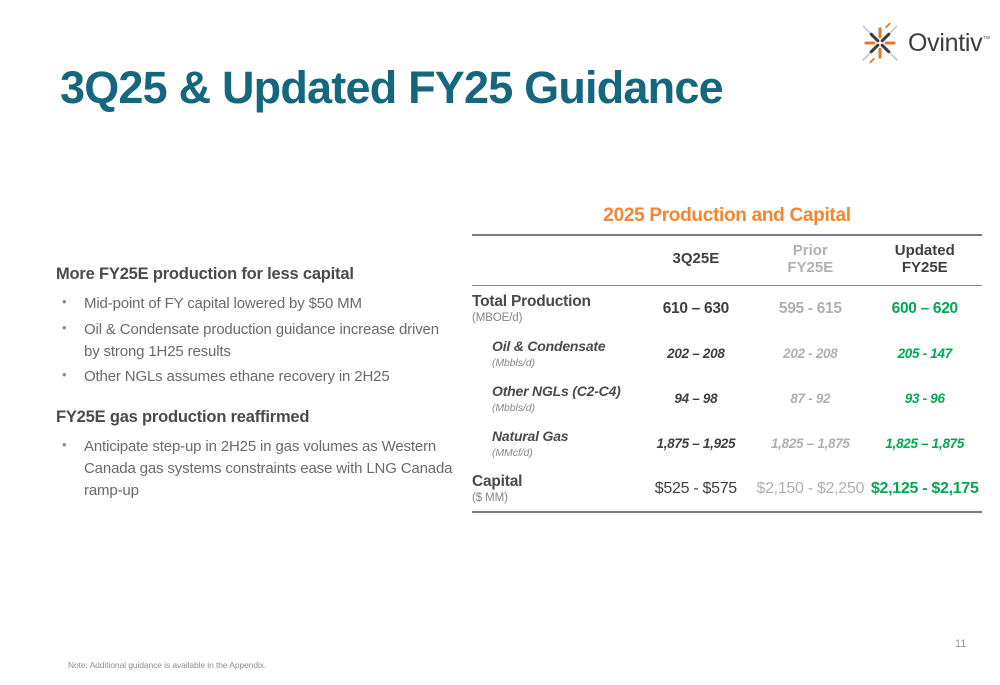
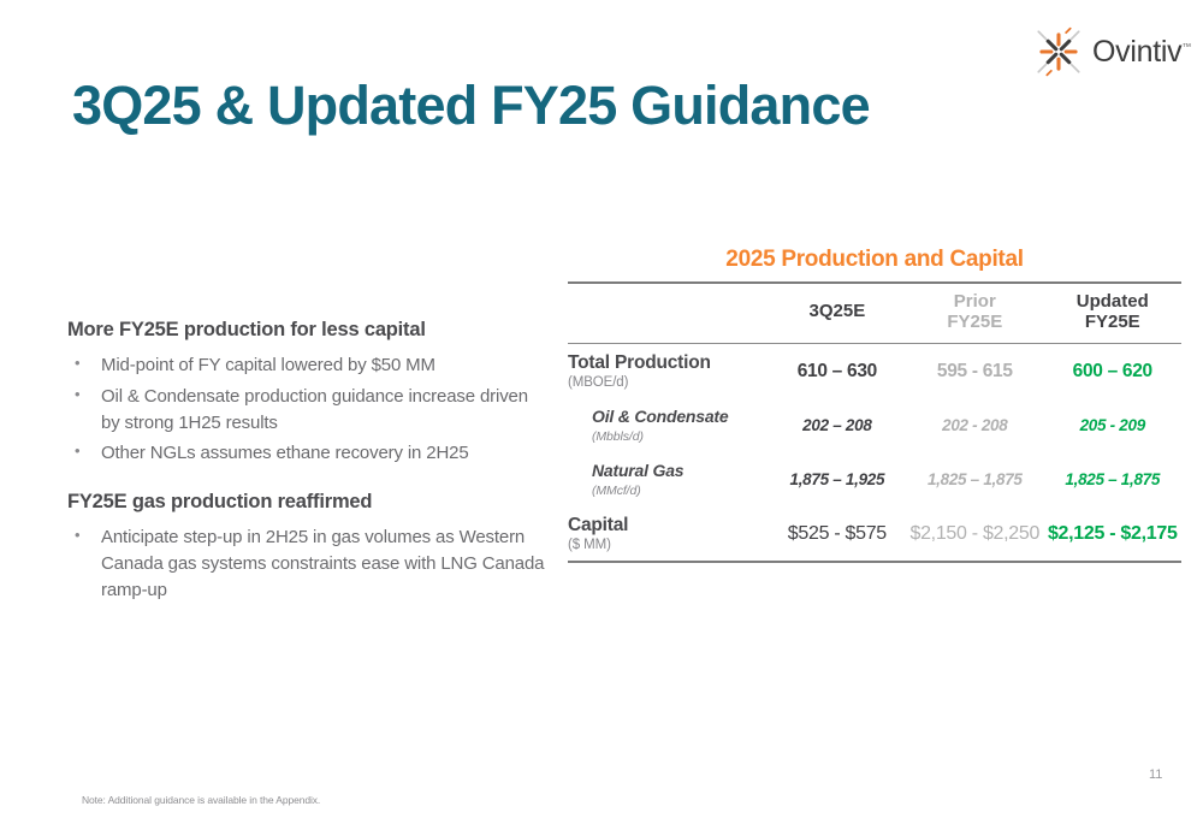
  Ovintiv™
  3Q25 & Updated FY25 Guidance
  More FY25E production for less capital
  •
  Mid-point of FY capital lowered by $50 MM
  •
  Oil & Condensate production guidance increase driven by strong 1H25 results
  •
  Other NGLs assumes ethane recovery in 2H25
  FY25E gas production reaffirmed
  •
  Anticipate step-up in 2H25 in gas volumes as Western Canada gas systems constraints ease with LNG Canada ramp-up
  2025 Production and Capital
  	3Q25E	Prior FY25E	Updated FY25E
  Total Production (MBOE/d)	610 – 630	595 - 615	600 – 620
- Oil & Condensate (Mbbls/d)	202 – 208	202 - 208	205 - 147
+ Oil & Condensate (Mbbls/d)	202 – 208	202 - 208	205 - 209
- Other NGLs (C2-C4) (Mbbls/d)	94 – 98	87 - 92	93 - 96
  Natural Gas (MMcf/d)	1,875 – 1,925	1,825 – 1,875	1,825 – 1,875
  Capital ($ MM)	$525 - $575	$2,150 - $2,250	$2,125 - $2,175
  Note: Additional guidance is available in the Appendix.
  11
